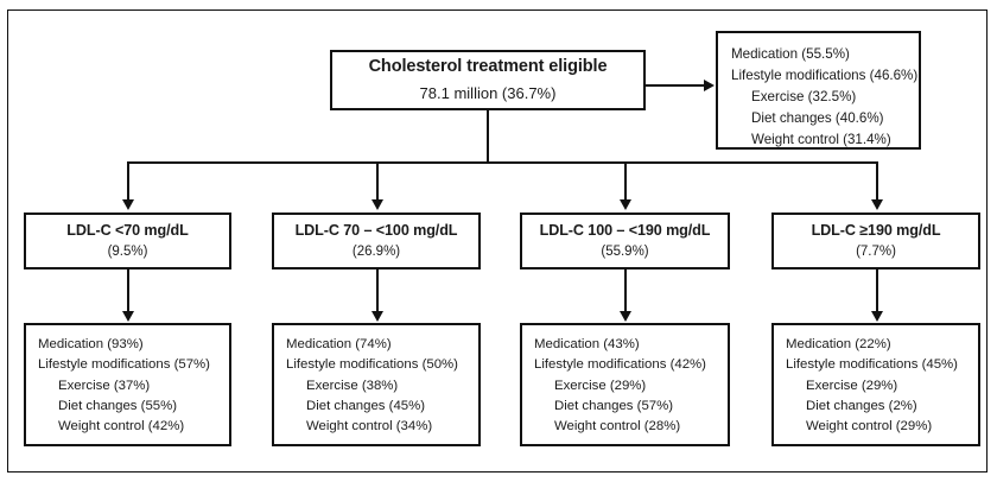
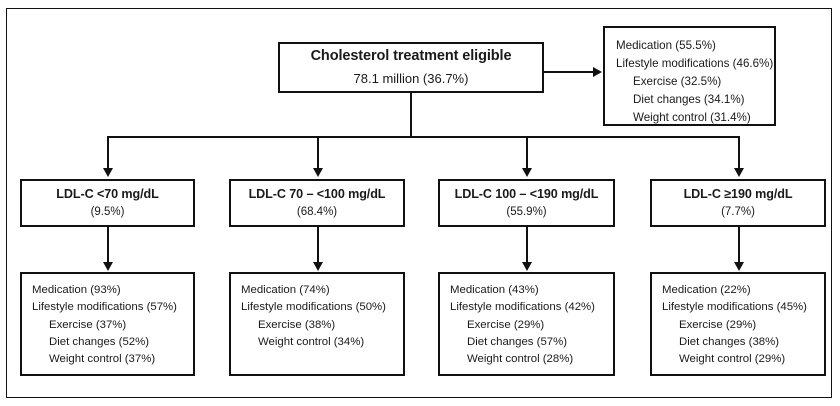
  Cholesterol treatment eligible
  78.1 million (36.7%)
  Medication (55.5%)
  Lifestyle modifications (46.6%)
  Exercise (32.5%)
- Diet changes (40.6%)
+ Diet changes (34.1%)
  Weight control (31.4%)
  LDL-C <70 mg/dL
  (9.5%)
  LDL-C 70 – <100 mg/dL
- (26.9%)
+ (68.4%)
  LDL-C 100 – <190 mg/dL
  (55.9%)
  LDL-C ≥190 mg/dL
  (7.7%)
  Medication (93%)
  Lifestyle modifications (57%)
  Exercise (37%)
- Diet changes (55%)
+ Diet changes (52%)
- Weight control (42%)
+ Weight control (37%)
  Medication (74%)
  Lifestyle modifications (50%)
  Exercise (38%)
- Diet changes (45%)
  Weight control (34%)
  Medication (43%)
  Lifestyle modifications (42%)
  Exercise (29%)
  Diet changes (57%)
  Weight control (28%)
  Medication (22%)
  Lifestyle modifications (45%)
  Exercise (29%)
- Diet changes (2%)
+ Diet changes (38%)
  Weight control (29%)
